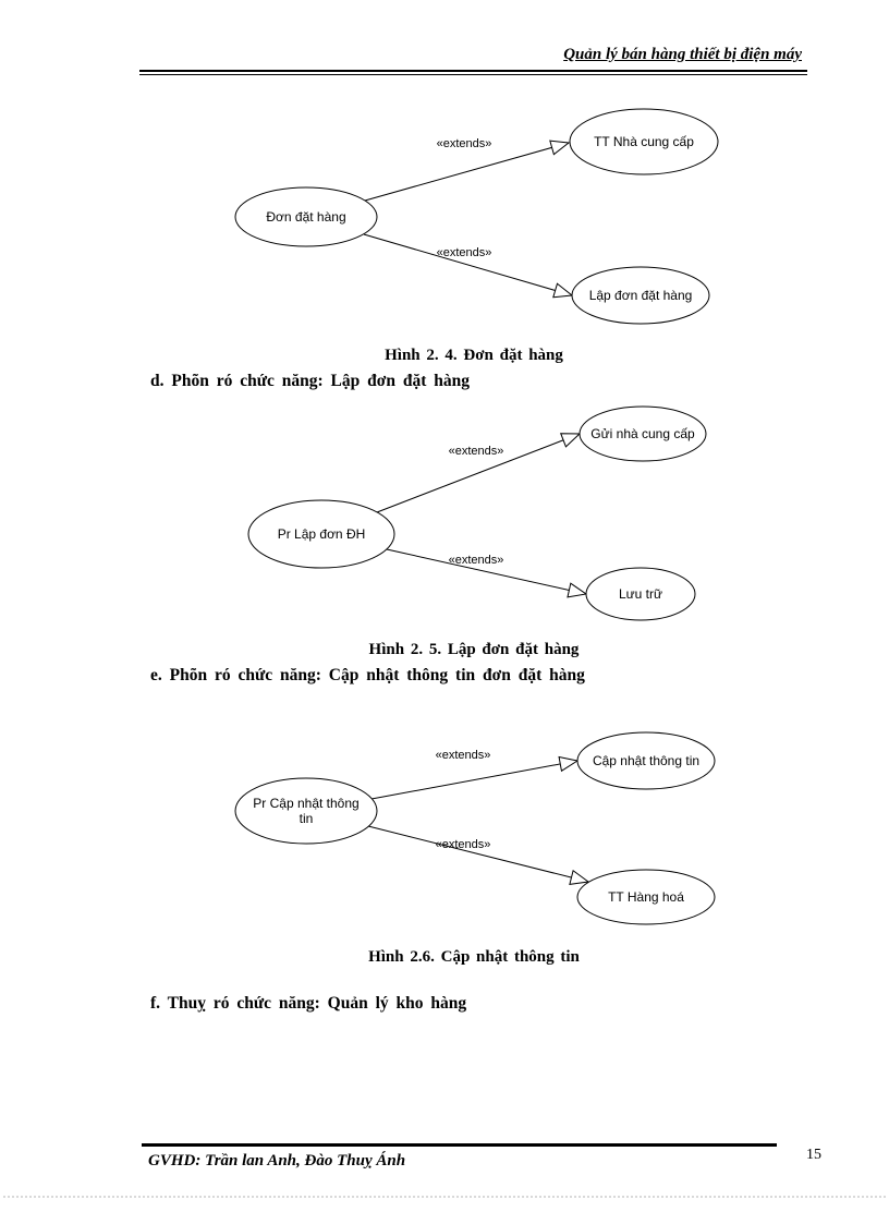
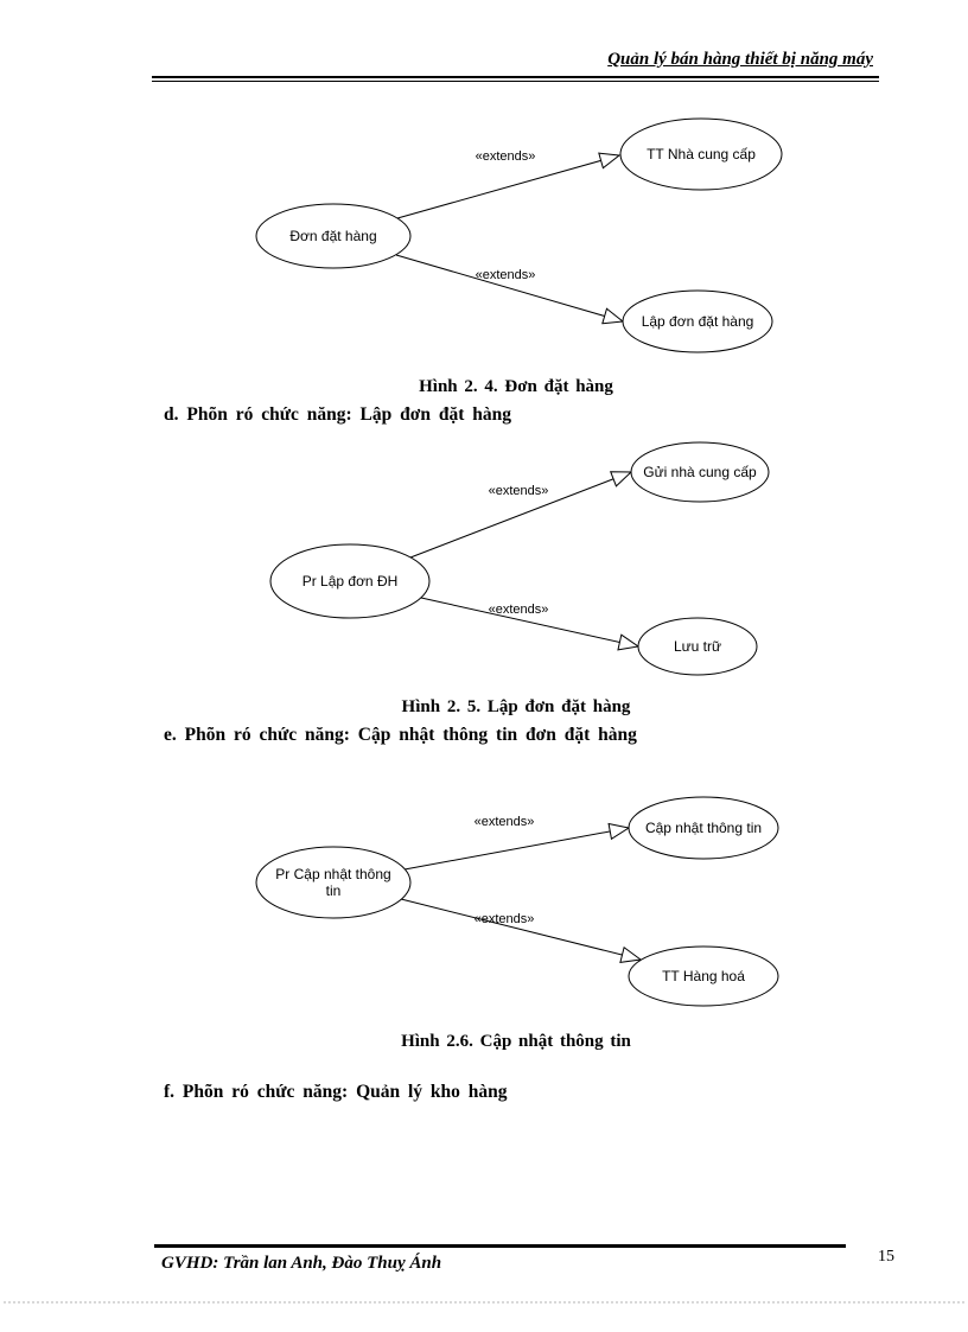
- Quản lý bán hàng thiết bị điện máy
+ Quản lý bán hàng thiết bị năng máy
  Đơn đặt hàng
  TT Nhà cung cấp
  Lập đơn đặt hàng
  «extends»
  «extends»
  Hình 2. 4. Đơn đặt hàng
  d. Phõn ró chức năng: Lập đơn đặt hàng
  Pr Lập đơn ĐH
  Gửi nhà cung cấp
  Lưu trữ
  «extends»
  «extends»
  Hình 2. 5. Lập đơn đặt hàng
  e. Phõn ró chức năng: Cập nhật thông tin đơn đặt hàng
  Pr Cập nhật thông
  tin
  Cập nhật thông tin
  TT Hàng hoá
  «extends»
  «extends»
  Hình 2.6. Cập nhật thông tin
- f. Thuỵ ró chức năng: Quản lý kho hàng
+ f. Phõn ró chức năng: Quản lý kho hàng
  GVHD: Trần lan Anh, Đào Thuỵ Ánh
  15
